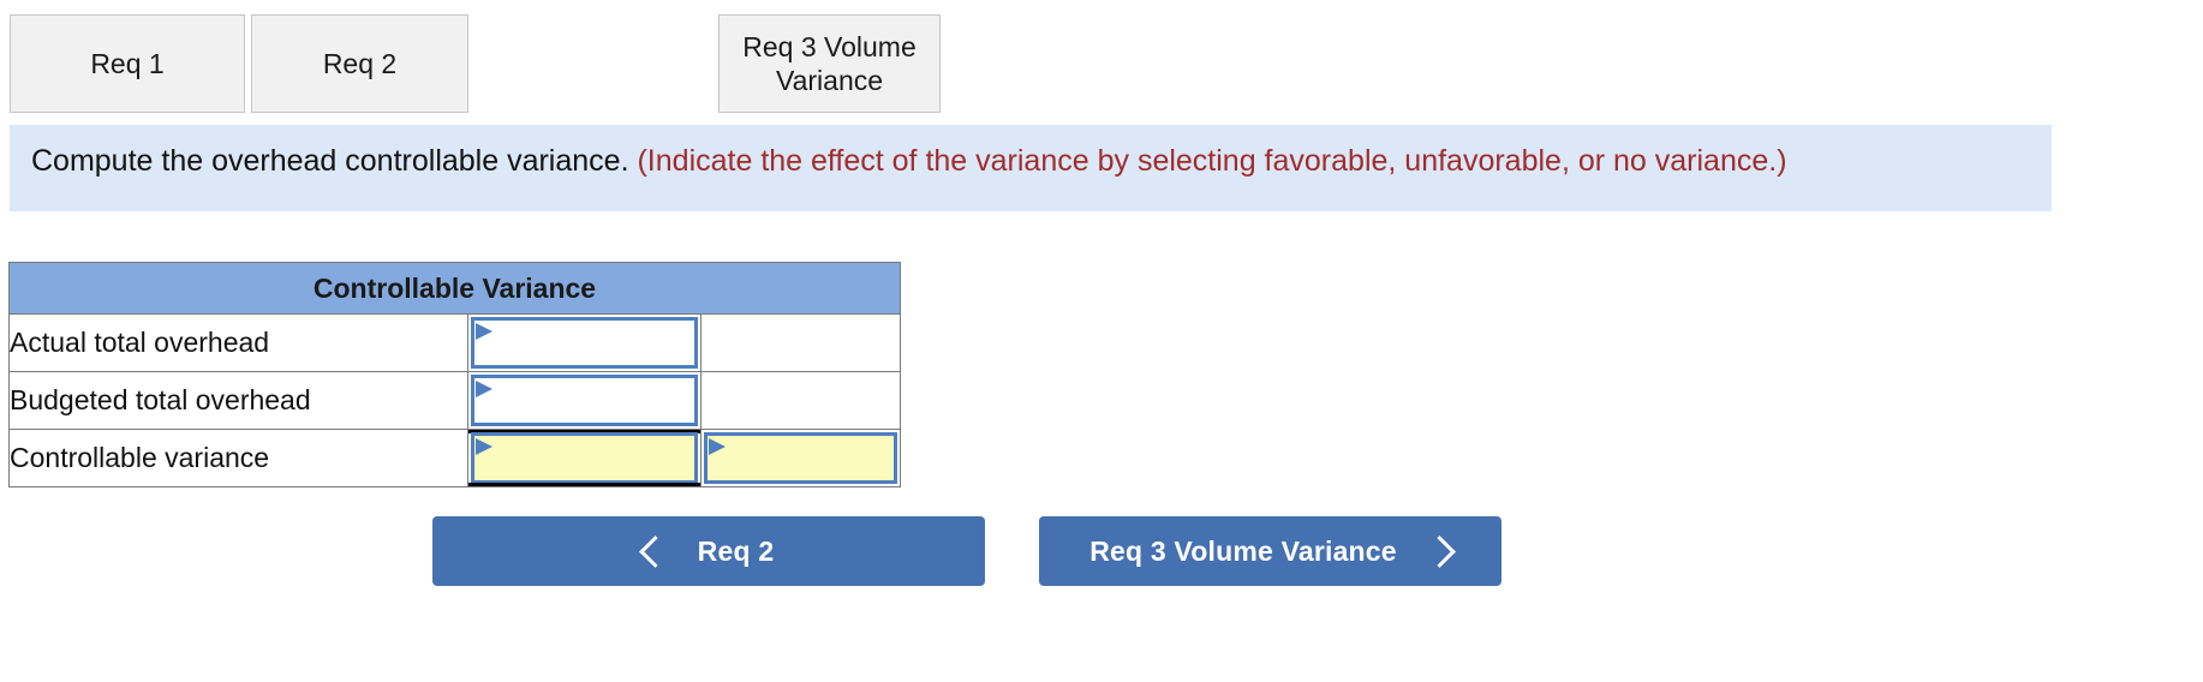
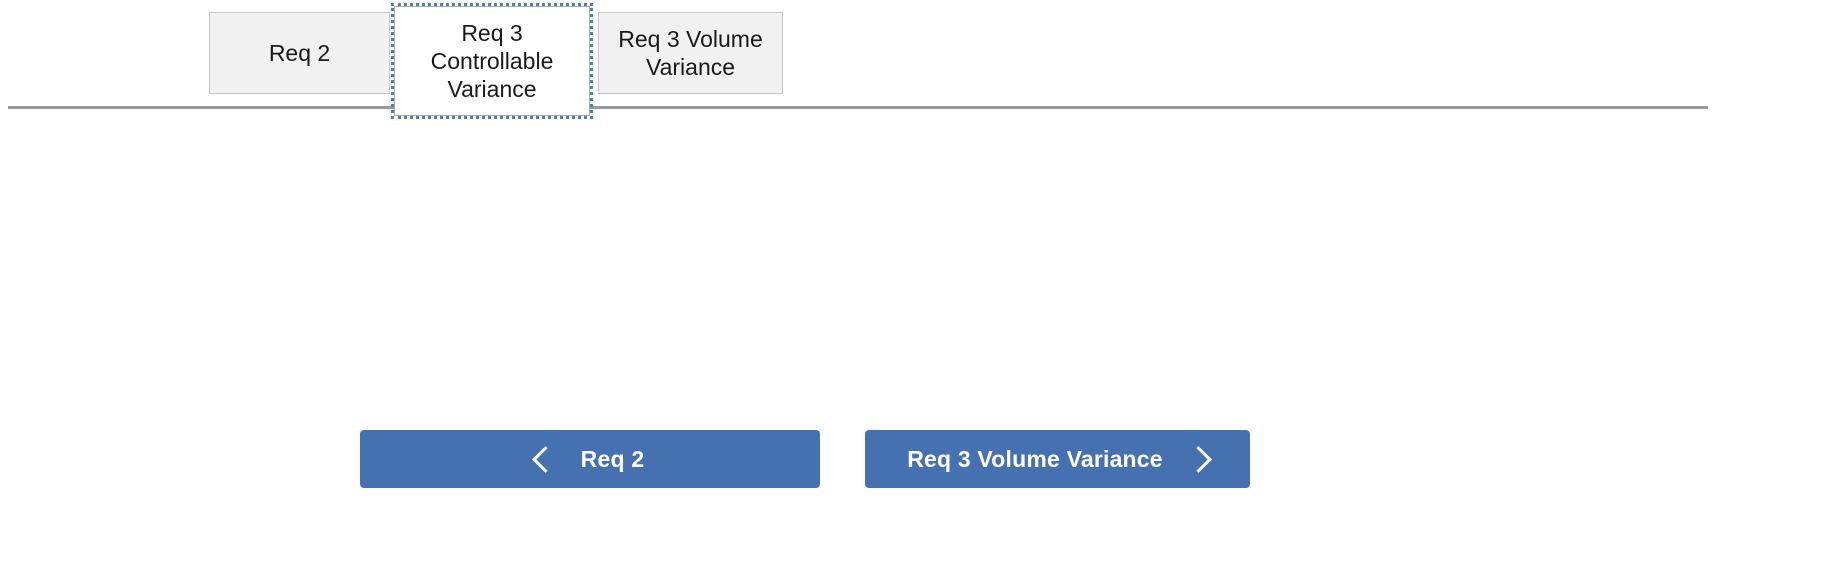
- Req 1
  Req 2
+ Req 3 Controllable Variance
  Req 3 Volume Variance
- Compute the overhead controllable variance. (Indicate the effect of the variance by selecting favorable, unfavorable, or no variance.)
- Controllable Variance
- Actual total overhead
- Budgeted total overhead
- Controllable variance
  Req 2
  Req 3 Volume Variance
